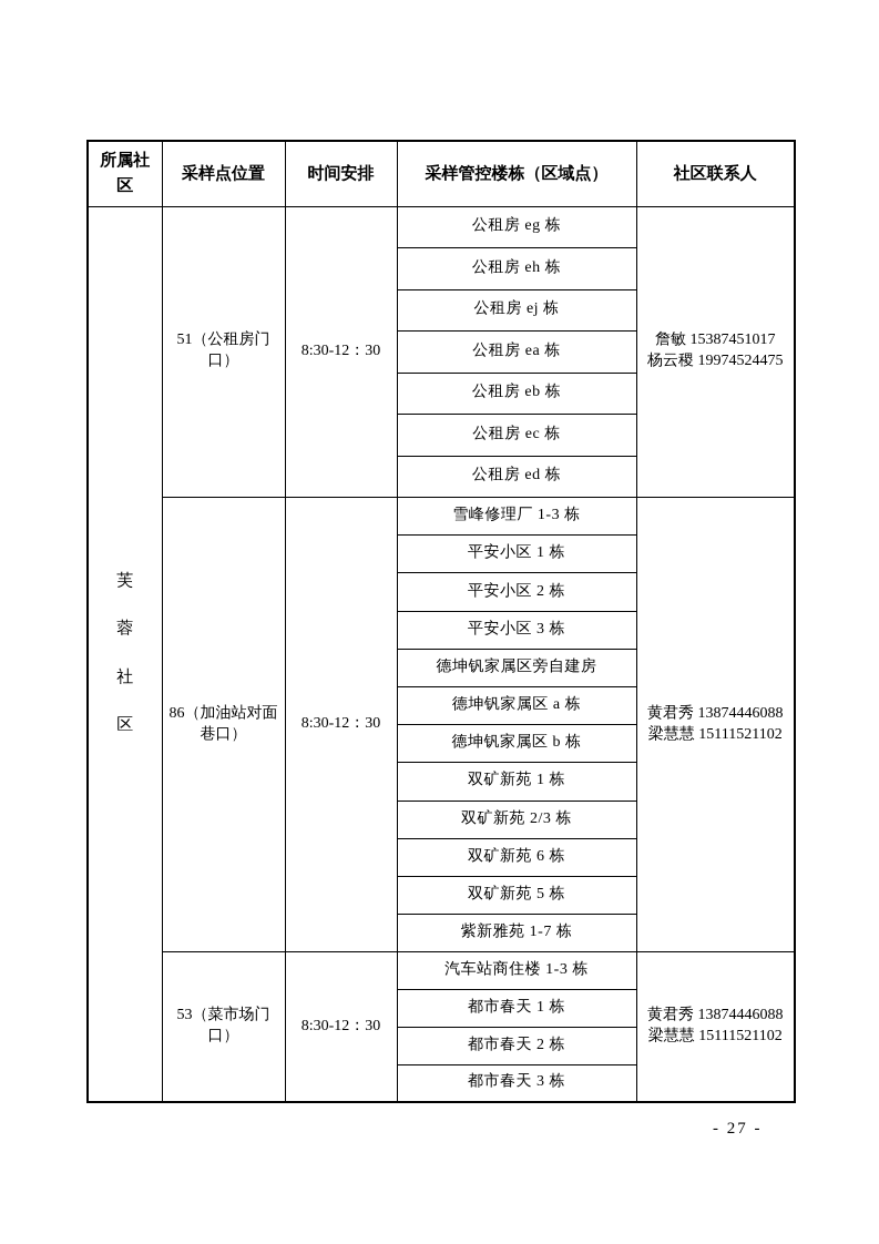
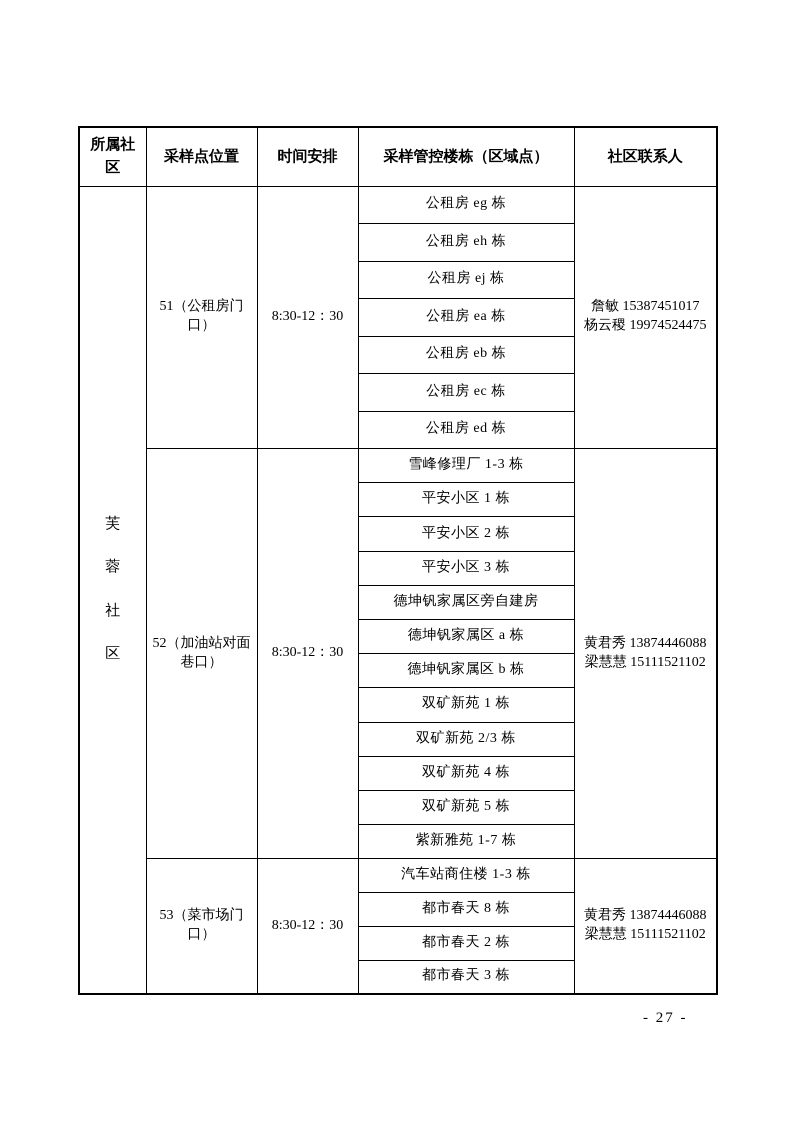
  所属社区	采样点位置	时间安排	采样管控楼栋（区域点）	社区联系人
  芙蓉社区	51（公租房门口）	8:30-12：30	公租房 eg 栋	詹敏 15387451017 杨云稷 19974524475
  公租房 eh 栋
  公租房 ej 栋
  公租房 ea 栋
  公租房 eb 栋
  公租房 ec 栋
  公租房 ed 栋
- 86（加油站对面巷口）	8:30-12：30	雪峰修理厂 1-3 栋	黄君秀 13874446088 梁慧慧 15111521102
+ 52（加油站对面巷口）	8:30-12：30	雪峰修理厂 1-3 栋	黄君秀 13874446088 梁慧慧 15111521102
  平安小区 1 栋
  平安小区 2 栋
  平安小区 3 栋
  德坤钒家属区旁自建房
  德坤钒家属区 a 栋
  德坤钒家属区 b 栋
  双矿新苑 1 栋
  双矿新苑 2/3 栋
- 双矿新苑 6 栋
+ 双矿新苑 4 栋
  双矿新苑 5 栋
  紫新雅苑 1-7 栋
  53（菜市场门口）	8:30-12：30	汽车站商住楼 1-3 栋	黄君秀 13874446088 梁慧慧 15111521102
- 都市春天 1 栋
+ 都市春天 8 栋
  都市春天 2 栋
  都市春天 3 栋
  - 27 -
